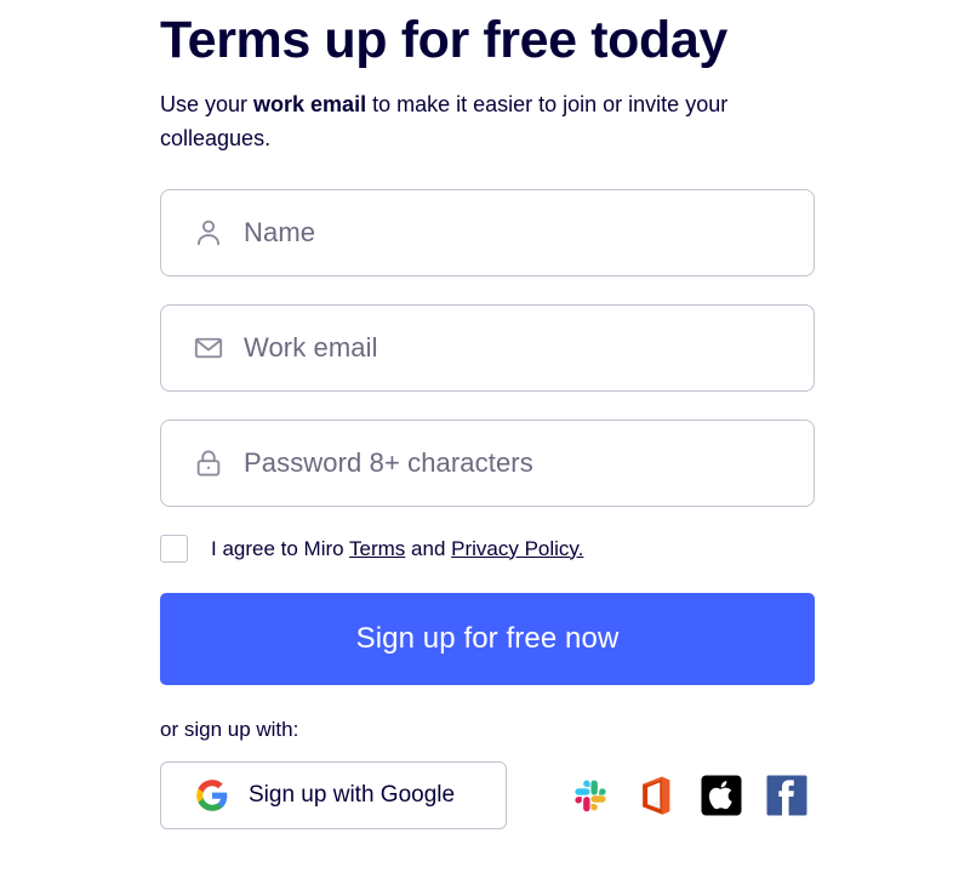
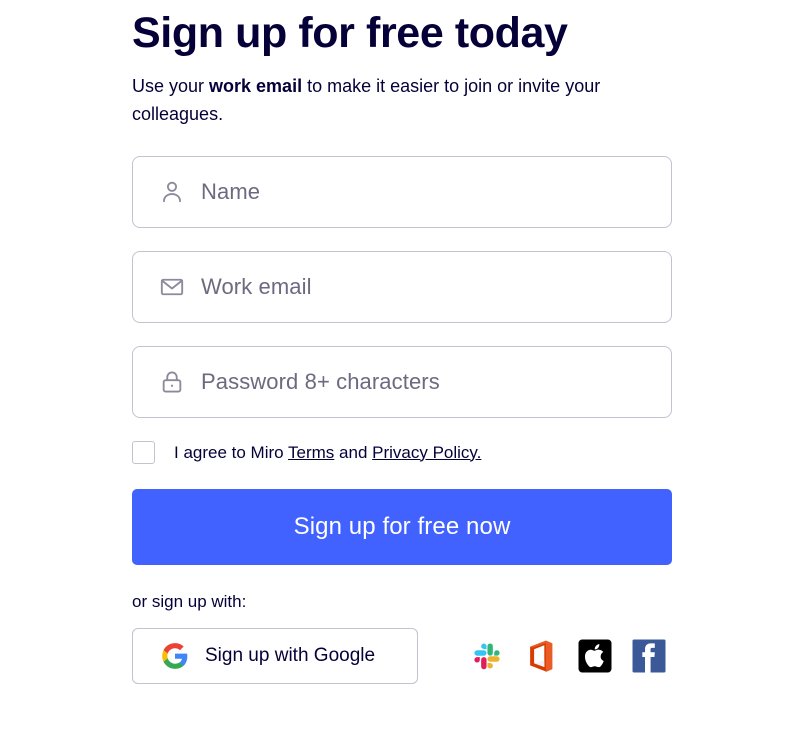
- Terms up for free today
+ Sign up for free today
  Use your work email to make it easier to join or invite your colleagues.
  Name
  Work email
  Password 8+ characters
  I agree to Miro Terms and Privacy Policy.
  Sign up for free now
  or sign up with:
  Sign up with Google
